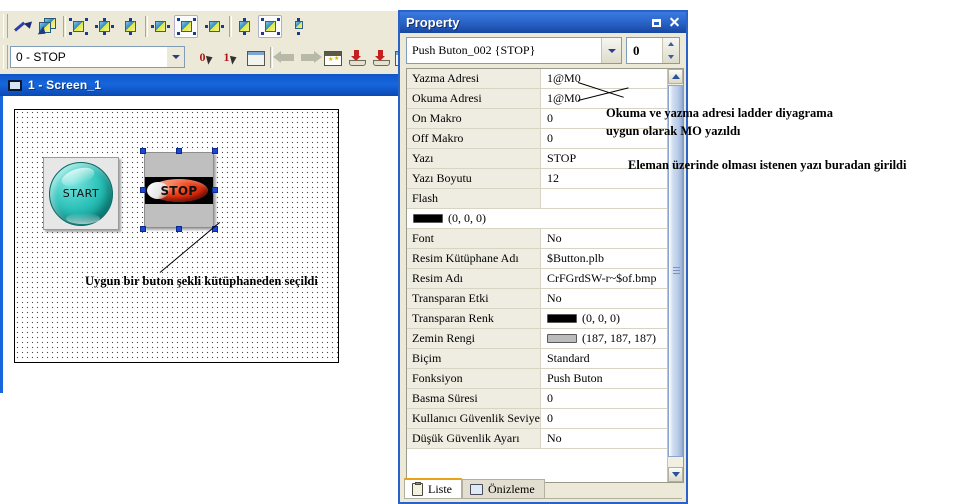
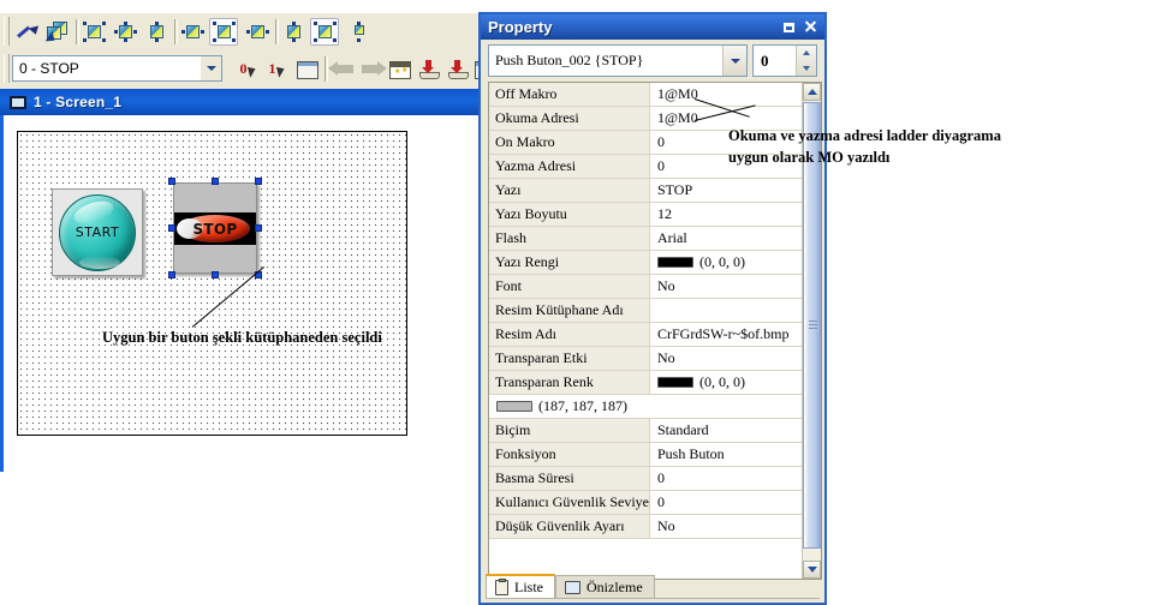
  0 - STOP
  0
  1
  1 - Screen_1
  START
  STOP
  Uygun bir buton şekli kütüphaneden seçildi
  Property
  Push Buton_002 {STOP}
  0
- Yazma Adresi
+ Off Makro
  1@M0
  Okuma Adresi
  1@M0
  On Makro
  0
- Off Makro
+ Yazma Adresi
  0
  Yazı
  STOP
  Yazı Boyutu
  12
  Flash
+ Arial
+ Yazı Rengi
  (0, 0, 0)
  Font
  No
  Resim Kütüphane Adı
- $Button.plb
  Resim Adı
  CrFGrdSW-r~$of.bmp
  Transparan Etki
  No
  Transparan Renk
  (0, 0, 0)
- Zemin Rengi
  (187, 187, 187)
  Biçim
  Standard
  Fonksiyon
  Push Buton
  Basma Süresi
  0
  Kullanıcı Güvenlik Seviye
  0
  Düşük Güvenlik Ayarı
  No
  Liste
  Önizleme
  Okuma ve yazma adresi ladder diyagrama
  uygun olarak MO yazıldı
- Eleman üzerinde olması istenen yazı buradan girildi
